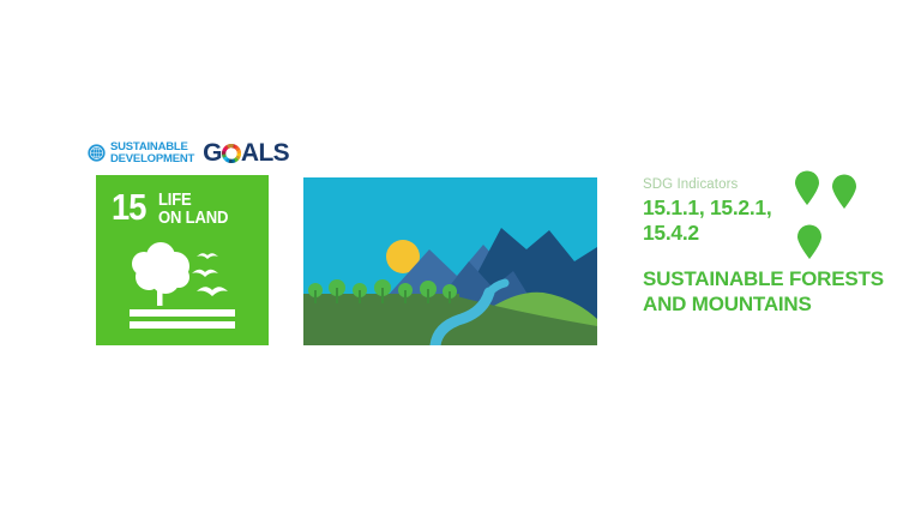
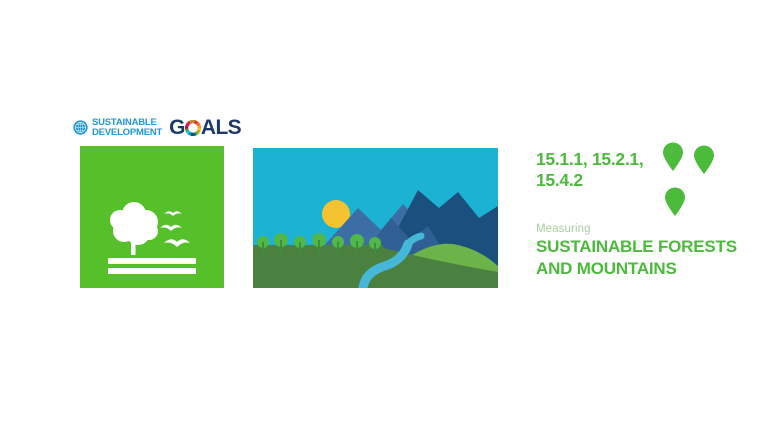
  SUSTAINABLE
  DEVELOPMENT
  G
  ALS
- 15
- LIFE
- ON LAND
- SDG Indicators
  15.1.1, 15.2.1, 15.4.2
+ Measuring
  SUSTAINABLE FORESTS
  AND MOUNTAINS
